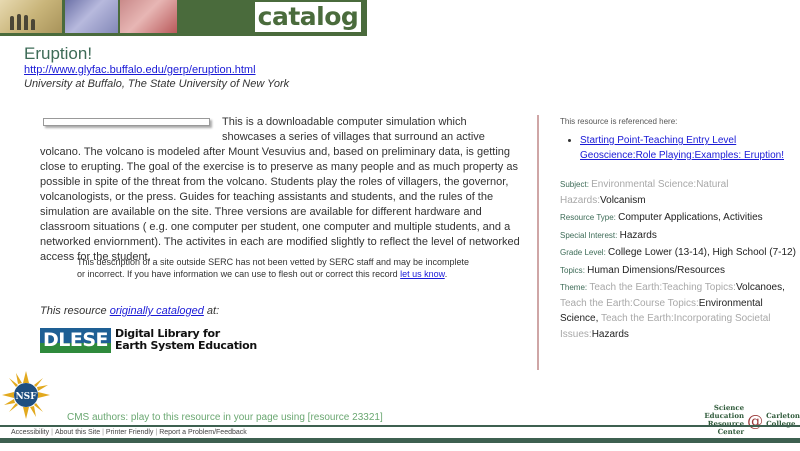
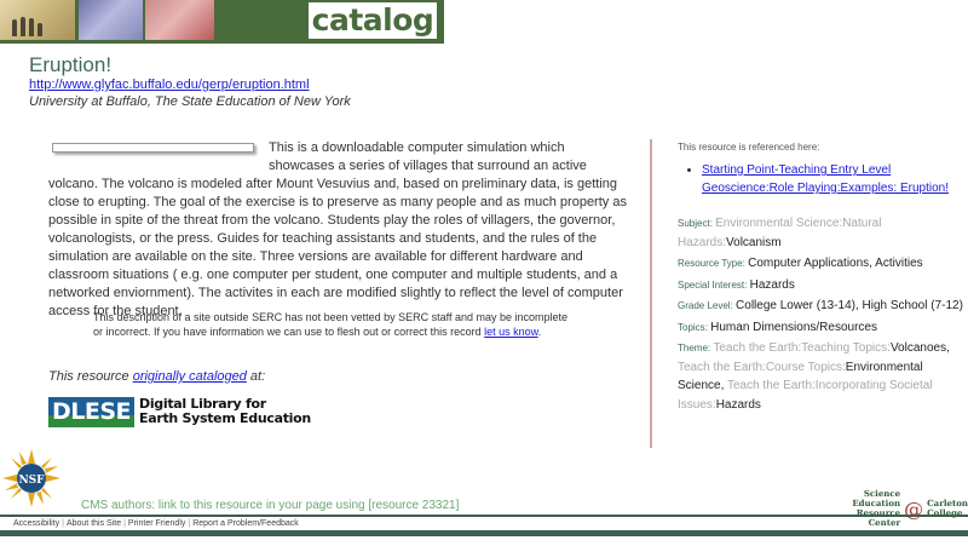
  catalog
  Eruption!
  http://www.glyfac.buffalo.edu/gerp/eruption.html
- University at Buffalo, The State University of New York
+ University at Buffalo, The State Education of New York
- This is a downloadable computer simulation which showcases a series of villages that surround an active volcano. The volcano is modeled after Mount Vesuvius and, based on preliminary data, is getting close to erupting. The goal of the exercise is to preserve as many people and as much property as possible in spite of the threat from the volcano. Students play the roles of villagers, the governor, volcanologists, or the press. Guides for teaching assistants and students, and the rules of the simulation are available on the site. Three versions are available for different hardware and classroom situations ( e.g. one computer per student, one computer and multiple students, and a networked enviornment). The activites in each are modified slightly to reflect the level of networked access for the student.
+ This is a downloadable computer simulation which showcases a series of villages that surround an active volcano. The volcano is modeled after Mount Vesuvius and, based on preliminary data, is getting close to erupting. The goal of the exercise is to preserve as many people and as much property as possible in spite of the threat from the volcano. Students play the roles of villagers, the governor, volcanologists, or the press. Guides for teaching assistants and students, and the rules of the simulation are available on the site. Three versions are available for different hardware and classroom situations ( e.g. one computer per student, one computer and multiple students, and a networked enviornment). The activites in each are modified slightly to reflect the level of computer access for the student.
  This description of a site outside SERC has not been vetted by SERC staff and may be incomplete or incorrect. If you have information we can use to flesh out or correct this record let us know.
  This resource originally cataloged at:
  DLESE
  Digital Library for
  Earth System Education
  This resource is referenced here:
  Starting Point-Teaching Entry Level Geoscience:Role Playing:Examples: Eruption!
  Subject: Environmental Science:Natural Hazards:Volcanism
  Resource Type: Computer Applications, Activities
  Special Interest: Hazards
  Grade Level: College Lower (13-14), High School (7-12)
  Topics: Human Dimensions/Resources
  Theme: Teach the Earth:Teaching Topics:Volcanoes, Teach the Earth:Course Topics:Environmental Science, Teach the Earth:Incorporating Societal Issues:Hazards
  NSF
- CMS authors: play to this resource in your page using [resource 23321]
+ CMS authors: link to this resource in your page using [resource 23321]
  Science Education
  Resource Center
  @
  Carleton
  College
